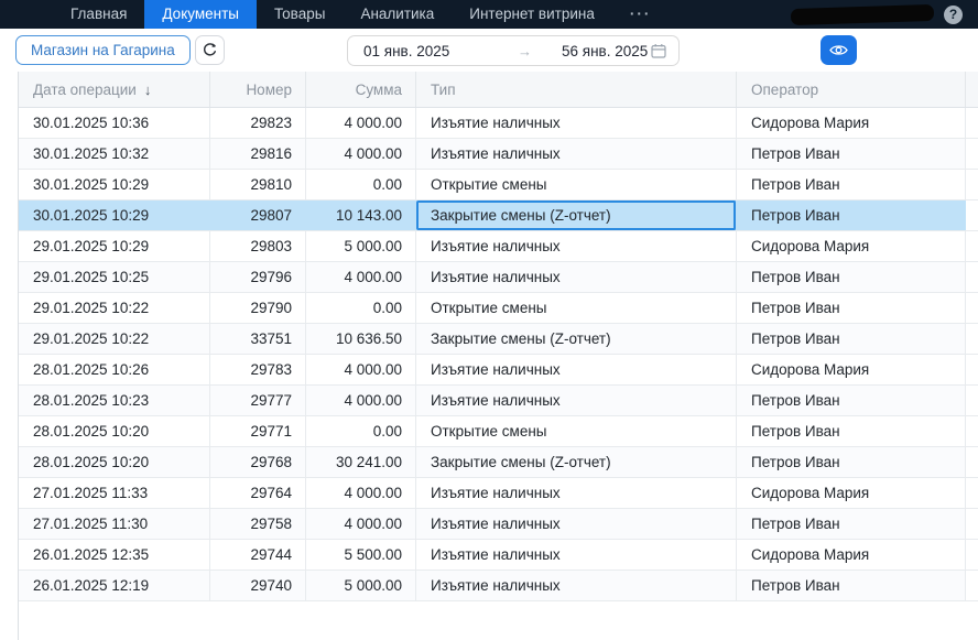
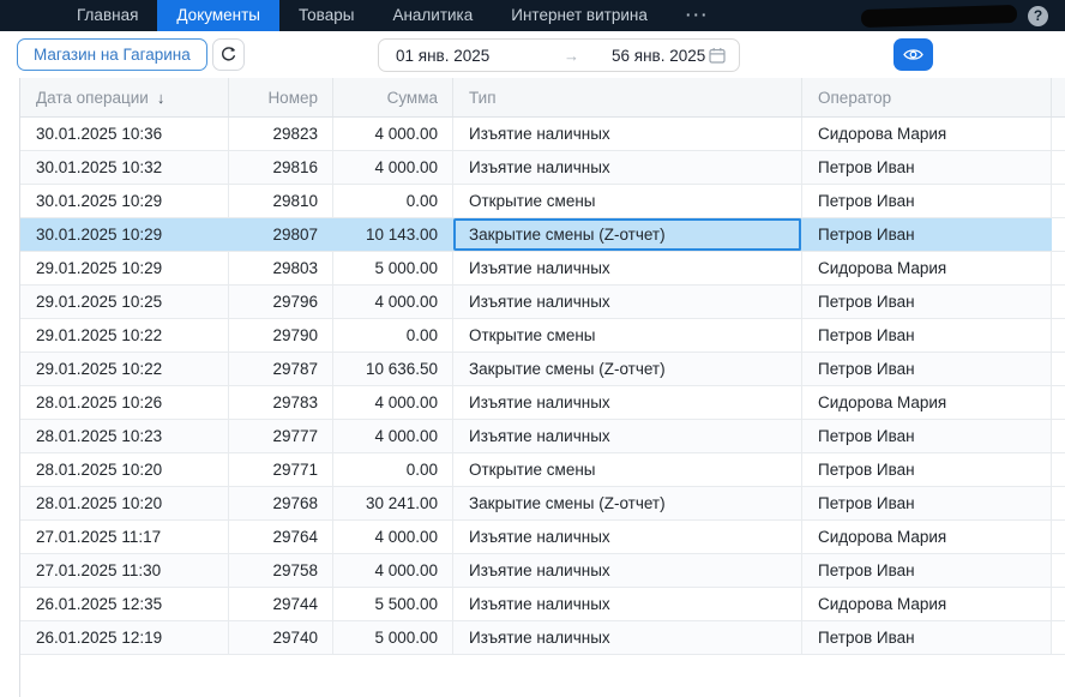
  Главная
  Документы
  Товары
  Аналитика
  Интернет витрина
  ···
  ?
  Магазин на Гагарина
  01 янв. 2025
  →
  56 янв. 2025
  Дата операции
  ↓
  Номер
  Сумма
  Тип
  Оператор
  30.01.2025 10:36
  29823
  4 000.00
  Изъятие наличных
  Сидорова Мария
  30.01.2025 10:32
  29816
  4 000.00
  Изъятие наличных
  Петров Иван
  30.01.2025 10:29
  29810
  0.00
  Открытие смены
  Петров Иван
  30.01.2025 10:29
  29807
  10 143.00
  Закрытие смены (Z-отчет)
  Петров Иван
  29.01.2025 10:29
  29803
  5 000.00
  Изъятие наличных
  Сидорова Мария
  29.01.2025 10:25
  29796
  4 000.00
  Изъятие наличных
  Петров Иван
  29.01.2025 10:22
  29790
  0.00
  Открытие смены
  Петров Иван
  29.01.2025 10:22
- 33751
+ 29787
  10 636.50
  Закрытие смены (Z-отчет)
  Петров Иван
  28.01.2025 10:26
  29783
  4 000.00
  Изъятие наличных
  Сидорова Мария
  28.01.2025 10:23
  29777
  4 000.00
  Изъятие наличных
  Петров Иван
  28.01.2025 10:20
  29771
  0.00
  Открытие смены
  Петров Иван
  28.01.2025 10:20
  29768
  30 241.00
  Закрытие смены (Z-отчет)
  Петров Иван
- 27.01.2025 11:33
+ 27.01.2025 11:17
  29764
  4 000.00
  Изъятие наличных
  Сидорова Мария
  27.01.2025 11:30
  29758
  4 000.00
  Изъятие наличных
  Петров Иван
  26.01.2025 12:35
  29744
  5 500.00
  Изъятие наличных
  Сидорова Мария
  26.01.2025 12:19
  29740
  5 000.00
  Изъятие наличных
  Петров Иван
